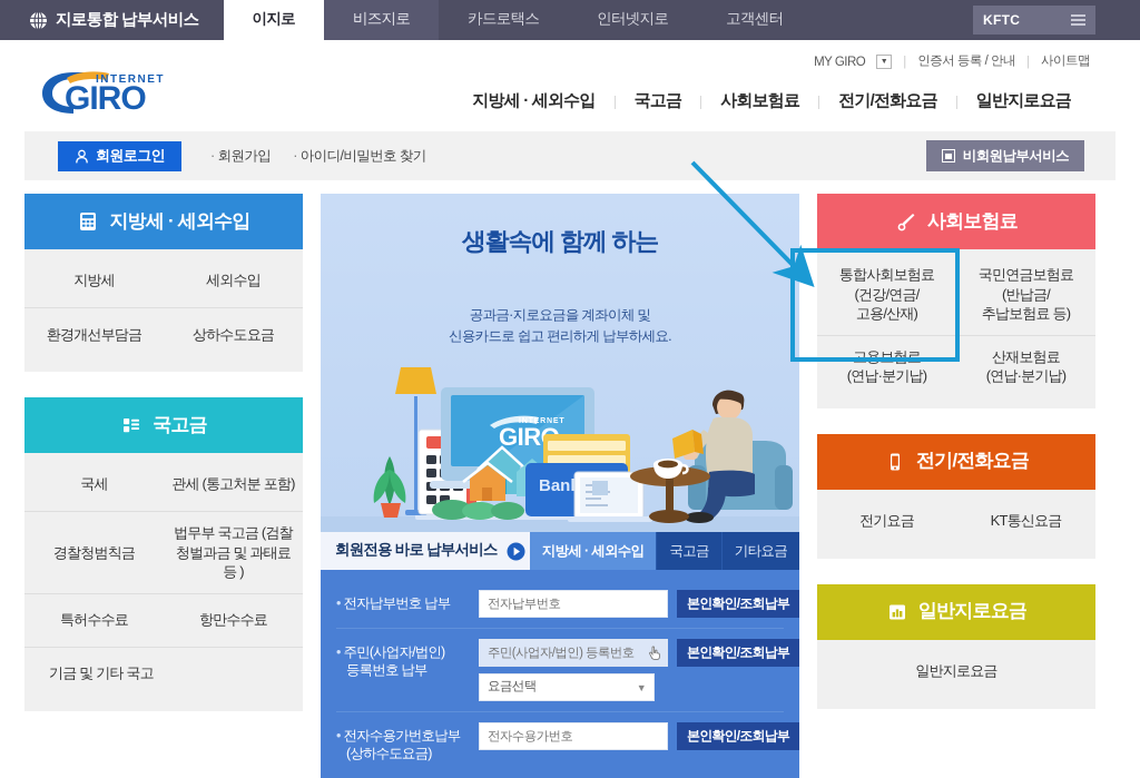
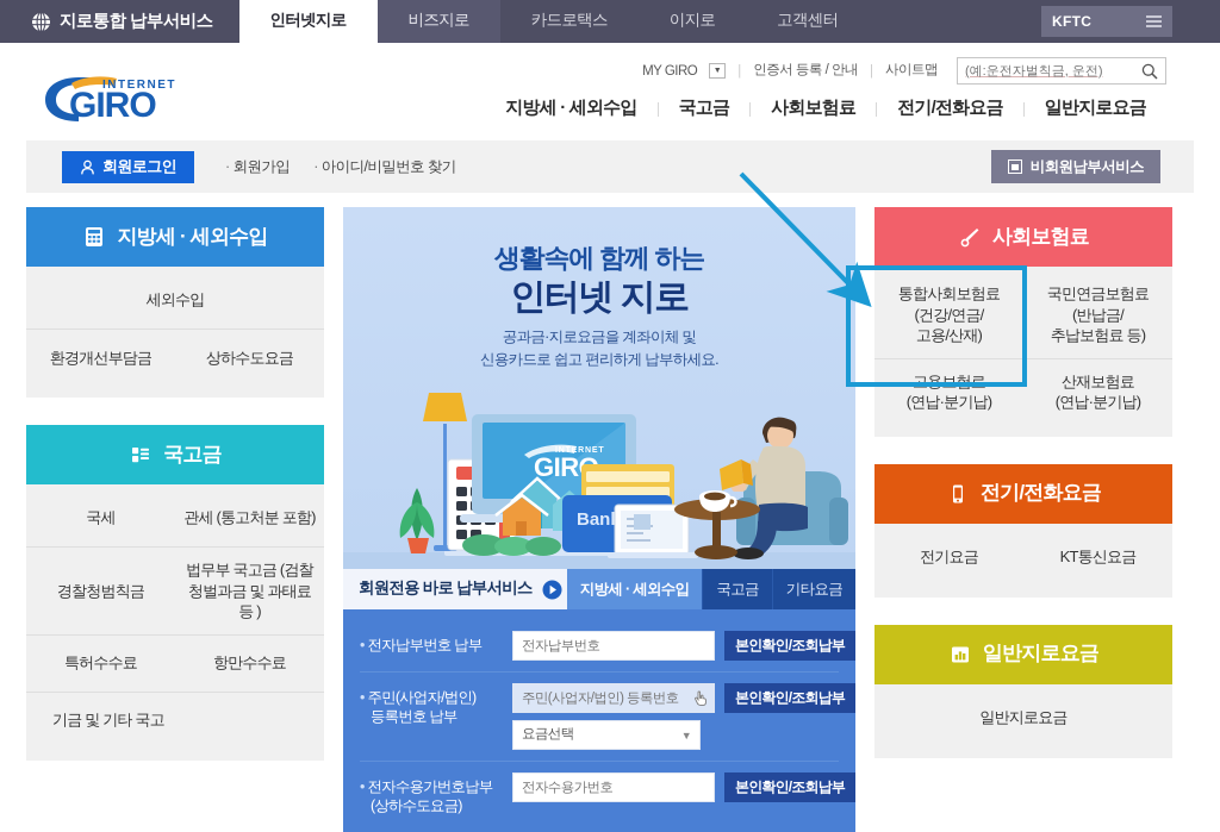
  지로통합 납부서비스
- 이지로
+ 인터넷지로
  비즈지로
  카드로택스
- 인터넷지로
+ 이지로
  고객센터
  KFTC
  MY GIRO
  |
  인증서 등록 / 안내
  |
  사이트맵
+ (예:운전자벌칙금, 운전)
  INTERNET
  GIRO
  지방세 · 세외수입
  국고금
  사회보험료
  전기/전화요금
  일반지로요금
  회원로그인
  · 회원가입
  · 아이디/비밀번호 찾기
  비회원납부서비스
  지방세 · 세외수입
- 지방세
  세외수입
  환경개선부담금
  상하수도요금
  국고금
  국세
  관세 (통고처분 포함)
  경찰청범칙금
  법무부 국고금 (검찰청벌과금 및 과태료 등 )
  특허수수료
  항만수수료
  기금 및 기타 국고
  생활속에 함께 하는
+ 인터넷 지로
  공과금·지로요금을 계좌이체 및
  신용카드로 쉽고 편리하게 납부하세요.
  GIR
  Ban
  회원전용 바로 납부서비스
  지방세 · 세외수입
  국고금
  기타요금
  • 전자납부번호 납부
  전자납부번호
  본인확인/조회납부
  • 주민(사업자/법인)
  등록번호 납부
  주민(사업자/법인) 등록번호
  본인확인/조회납부
  요금선택
  ▼
  • 전자수용가번호납부
  (상하수도요금)
  전자수용가번호
  본인확인/조회납부
  사회보험료
  통합사회보험료
  (건강/연금/
  고용/산재)
  국민연금보험료
  (반납금/
  추납보험료 등)
  고용보험료
  (연납·분기납)
  산재보험료
  (연납·분기납)
  전기/전화요금
  전기요금
  KT통신요금
  일반지로요금
  일반지로요금
